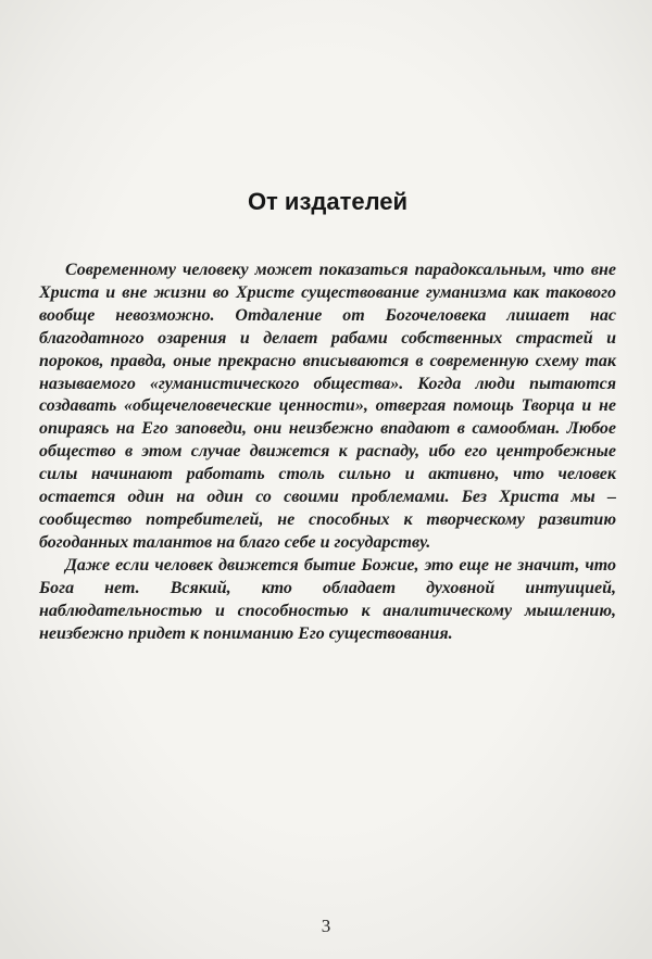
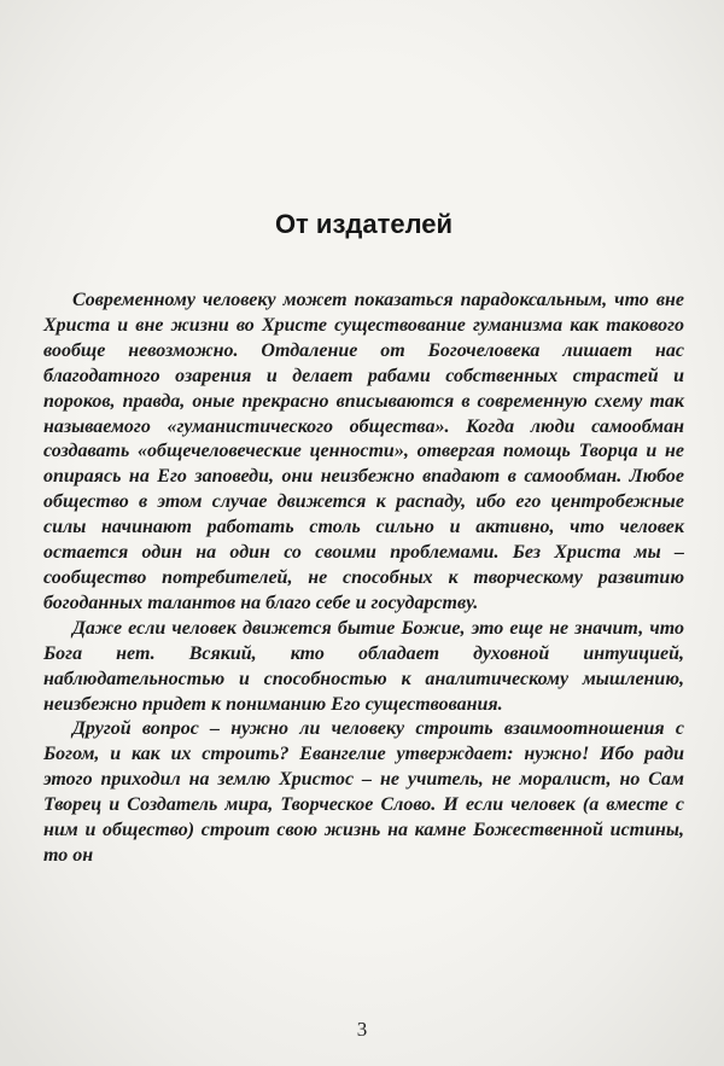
  От издателей
- Современному человеку может показаться парадоксальным, что вне Христа и вне жизни во Христе существование гуманизма как такового вообще невозможно. Отдаление от Богочеловека лишает нас благодатного озарения и делает рабами собственных страстей и пороков, правда, оные прекрасно вписываются в современную схему так называемого «гуманистического общества». Когда люди пытаются создавать «общечеловеческие ценности», отвергая помощь Творца и не опираясь на Его заповеди, они неизбежно впадают в самообман. Любое общество в этом случае движется к распаду, ибо его центробежные силы начинают работать столь сильно и активно, что человек остается один на один со своими проблемами. Без Христа мы – сообщество потребителей, не способных к творческому развитию богоданных талантов на благо себе и государству.
+ Современному человеку может показаться парадоксальным, что вне Христа и вне жизни во Христе существование гуманизма как такового вообще невозможно. Отдаление от Богочеловека лишает нас благодатного озарения и делает рабами собственных страстей и пороков, правда, оные прекрасно вписываются в современную схему так называемого «гуманистического общества». Когда люди самообман создавать «общечеловеческие ценности», отвергая помощь Творца и не опираясь на Его заповеди, они неизбежно впадают в самообман. Любое общество в этом случае движется к распаду, ибо его центробежные силы начинают работать столь сильно и активно, что человек остается один на один со своими проблемами. Без Христа мы – сообщество потребителей, не способных к творческому развитию богоданных талантов на благо себе и государству.
  Даже если человек движется бытие Божие, это еще не значит, что Бога нет. Всякий, кто обладает духовной интуицией, наблюдательностью и способностью к аналитическому мышлению, неизбежно придет к пониманию Его существования.
+ Другой вопрос – нужно ли человеку строить взаимоотношения с Богом, и как их строить? Евангелие утверждает: нужно! Ибо ради этого приходил на землю Христос – не учитель, не моралист, но Сам Творец и Создатель мира, Творческое Слово. И если человек (а вместе с ним и общество) строит свою жизнь на камне Божественной истины, то он
  3
